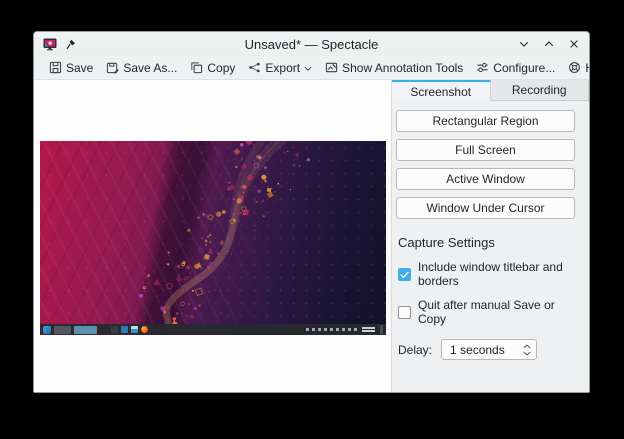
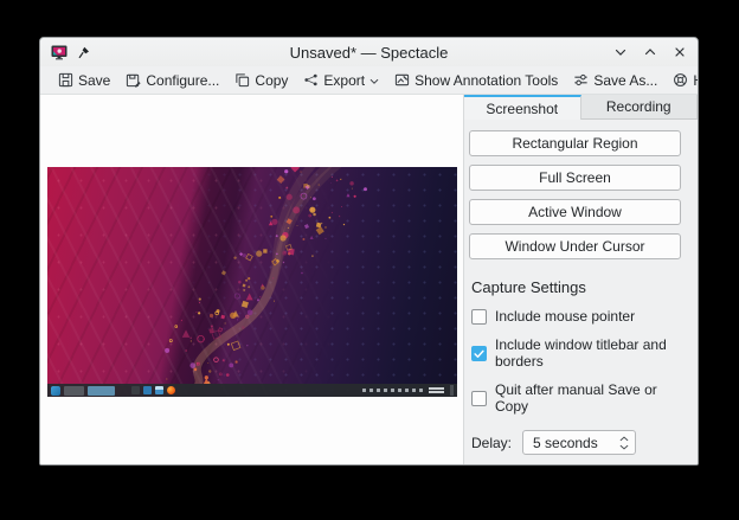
  Unsaved* — Spectacle
  Save
- Save As...
+ Configure...
  Copy
  Export
  Show Annotation Tools
- Configure...
+ Save As...
  Screenshot
  Recording
  Rectangular Region
  Full Screen
  Active Window
  Window Under Cursor
  Capture Settings
+ Include mouse pointer
  Include window titlebar and borders
  Quit after manual Save or Copy
  Delay:
- 1 seconds
+ 5 seconds
